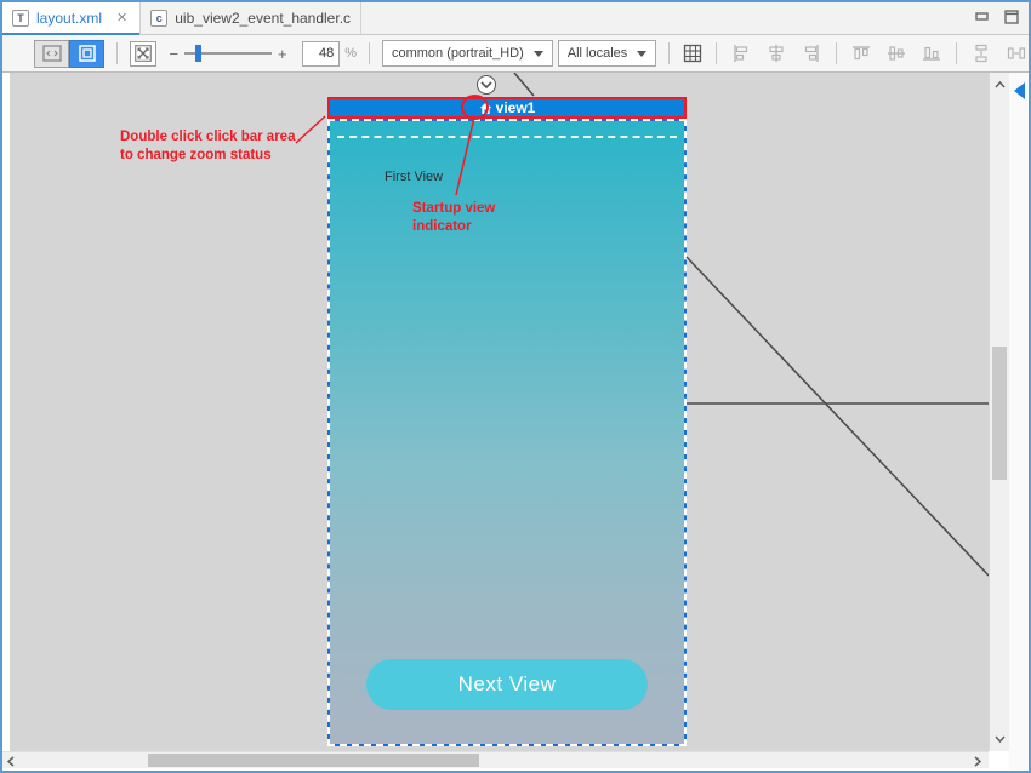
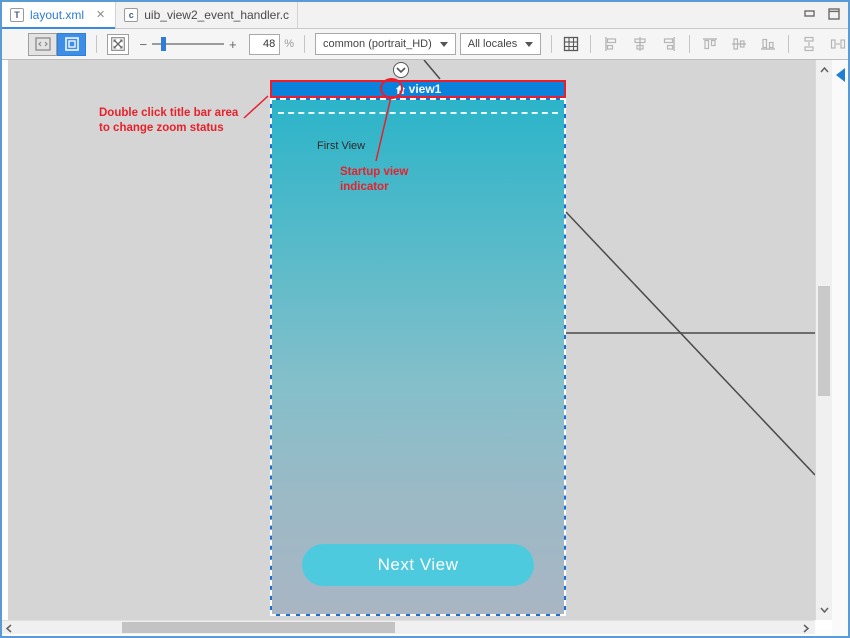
  T
  layout.xml
  ✕
  c
  uib_view2_event_handler.c
  −
  +
  48
  %
  common (portrait_HD)
  All locales
  view1
  First View
  Next View
  Startup view
  indicator
- Double click click bar area
+ Double click title bar area
  to change zoom status
